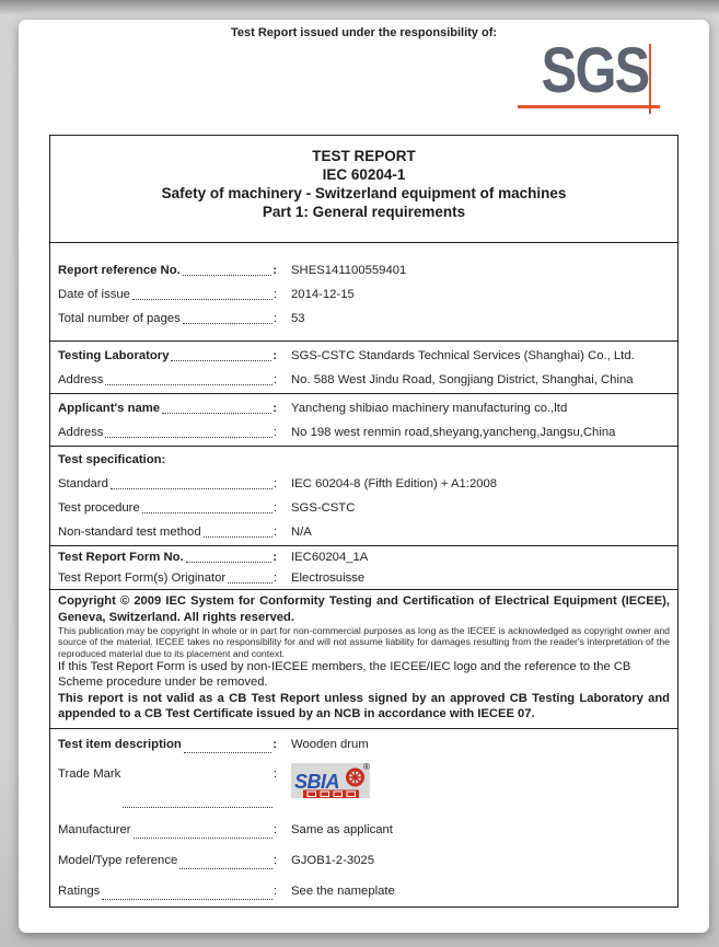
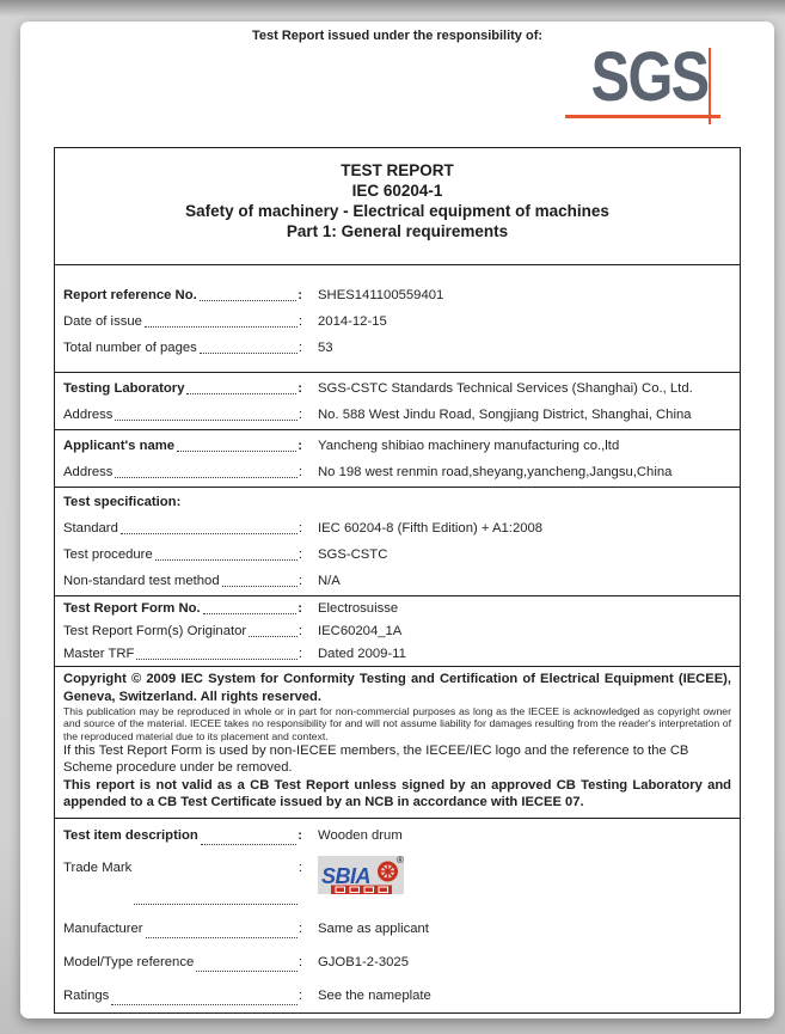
  Test Report issued under the responsibility of:
  SGS
  TEST REPORT
  IEC 60204-1
- Safety of machinery - Switzerland equipment of machines
+ Safety of machinery - Electrical equipment of machines
  Part 1: General requirements
  Report reference No.
  SHES141100559401
  Date of issue
  2014-12-15
  Total number of pages
  53
  Testing Laboratory
  SGS-CSTC Standards Technical Services (Shanghai) Co., Ltd.
  Address
  No. 588 West Jindu Road, Songjiang District, Shanghai, China
  Applicant's name
  Yancheng shibiao machinery manufacturing co.,ltd
  Address
  No 198 west renmin road,sheyang,yancheng,Jangsu,China
  Test specification:
  Standard
  IEC 60204-8 (Fifth Edition) + A1:2008
  Test procedure
  SGS-CSTC
  Non-standard test method
  N/A
  Test Report Form No.
- IEC60204_1A
+ Electrosuisse
  Test Report Form(s) Originator
- Electrosuisse
+ IEC60204_1A
+ Master TRF
+ Dated 2009-11
  Copyright © 2009 IEC System for Conformity Testing and Certification of Electrical Equipment (IECEE), Geneva, Switzerland. All rights reserved.
- This publication may be copyright in whole or in part for non-commercial purposes as long as the IECEE is acknowledged as copyright owner and source of the material. IECEE takes no responsibility for and will not assume liability for damages resulting from the reader's interpretation of the reproduced material due to its placement and context.
+ This publication may be reproduced in whole or in part for non-commercial purposes as long as the IECEE is acknowledged as copyright owner and source of the material. IECEE takes no responsibility for and will not assume liability for damages resulting from the reader's interpretation of the reproduced material due to its placement and context.
  If this Test Report Form is used by non-IECEE members, the IECEE/IEC logo and the reference to the CB Scheme procedure under be removed.
  This report is not valid as a CB Test Report unless signed by an approved CB Testing Laboratory and appended to a CB Test Certificate issued by an NCB in accordance with IECEE 07.
  Test item description
  Wooden drum
  Trade Mark
  SBIA
  ®
  Manufacturer
  Same as applicant
  Model/Type reference
  GJOB1-2-3025
  Ratings
  See the nameplate
